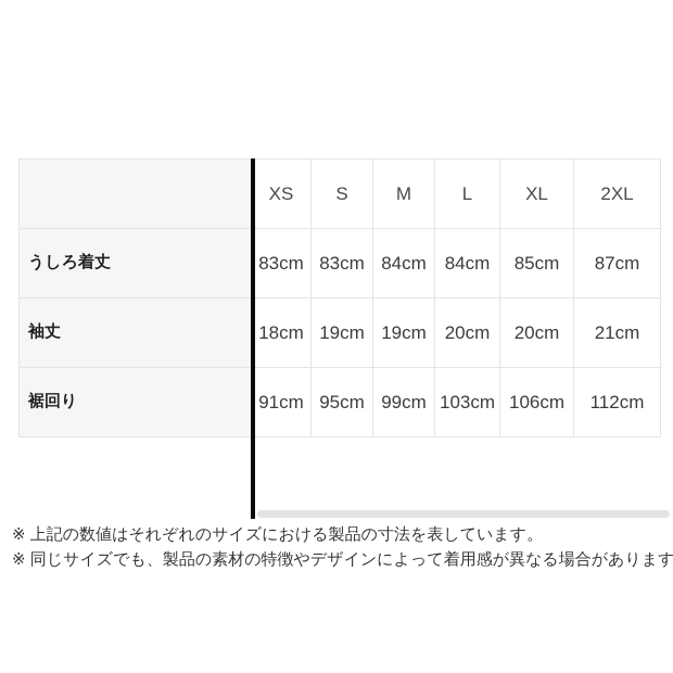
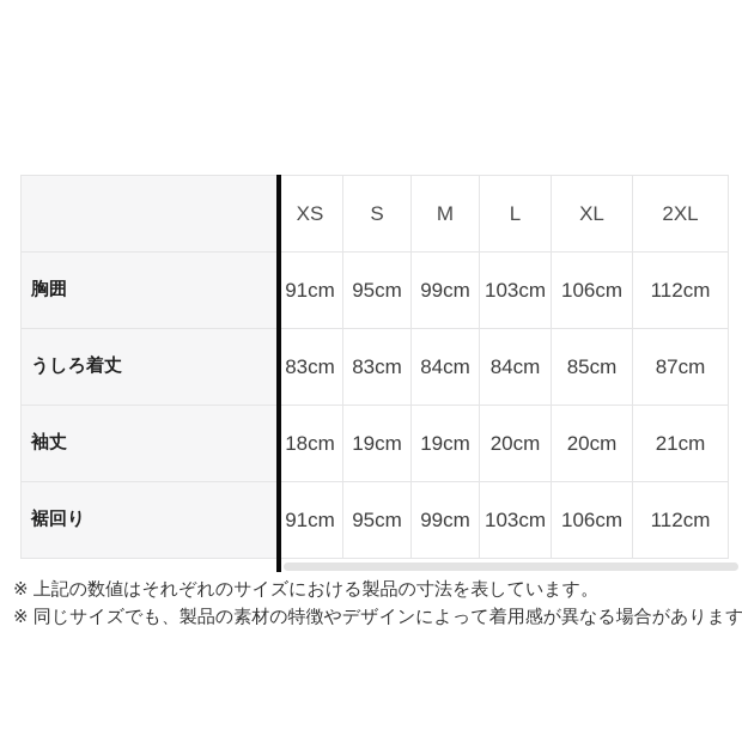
  	XS	S	M	L	XL	2XL
+ 胸囲	91cm	95cm	99cm	103cm	106cm	112cm
  うしろ着丈	83cm	83cm	84cm	84cm	85cm	87cm
  袖丈	18cm	19cm	19cm	20cm	20cm	21cm
  裾回り	91cm	95cm	99cm	103cm	106cm	112cm
  ※ 上記の数値はそれぞれのサイズにおける製品の寸法を表しています。
  ※ 同じサイズでも、製品の素材の特徴やデザインによって着用感が異なる場合があります
